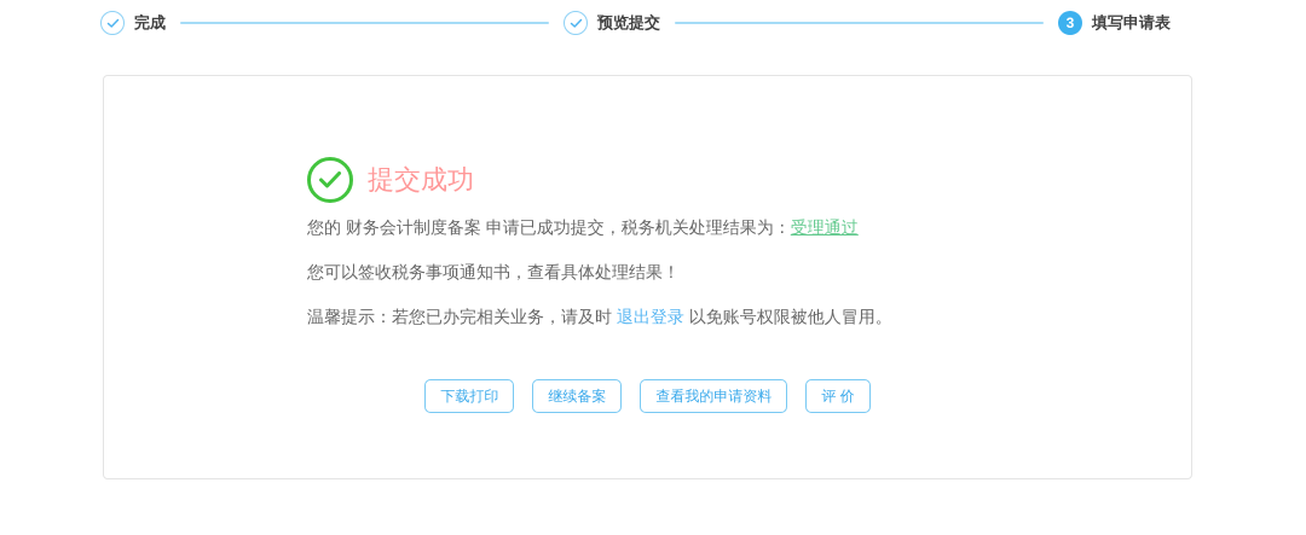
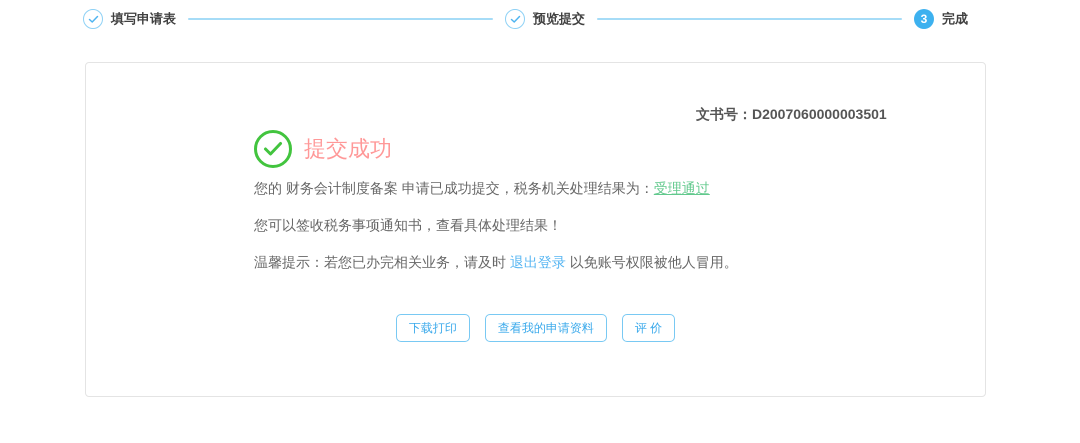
- 完成
+ 填写申请表
  预览提交
  3
- 填写申请表
+ 完成
+ 文书号：D2007060000003501
  提交成功
  您的 财务会计制度备案 申请已成功提交，税务机关处理结果为：受理通过
  您可以签收税务事项通知书，查看具体处理结果！
  温馨提示：若您已办完相关业务，请及时 退出登录 以免账号权限被他人冒用。
  下载打印
- 继续备案
  查看我的申请资料
  评 价
